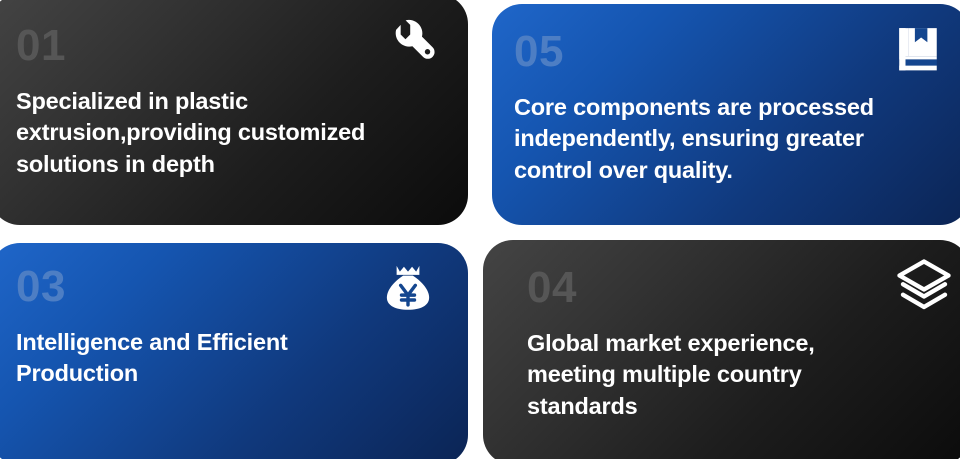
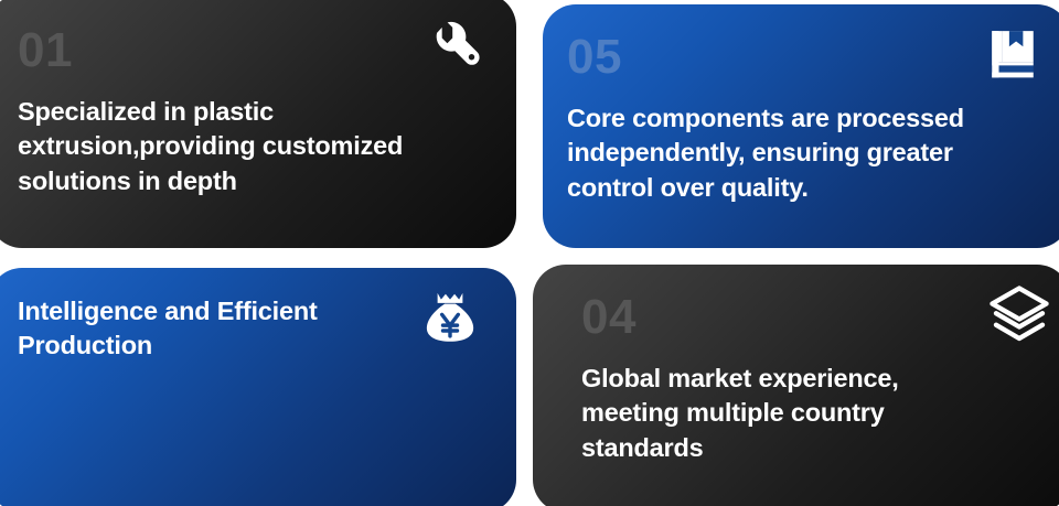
  01
  Specialized in plastic
  extrusion,providing customized
  solutions in depth
  05
  Core components are processed
  independently, ensuring greater
  control over quality.
- 03
  Intelligence and Efficient
  Production
  04
  Global market experience,
  meeting multiple country
  standards
